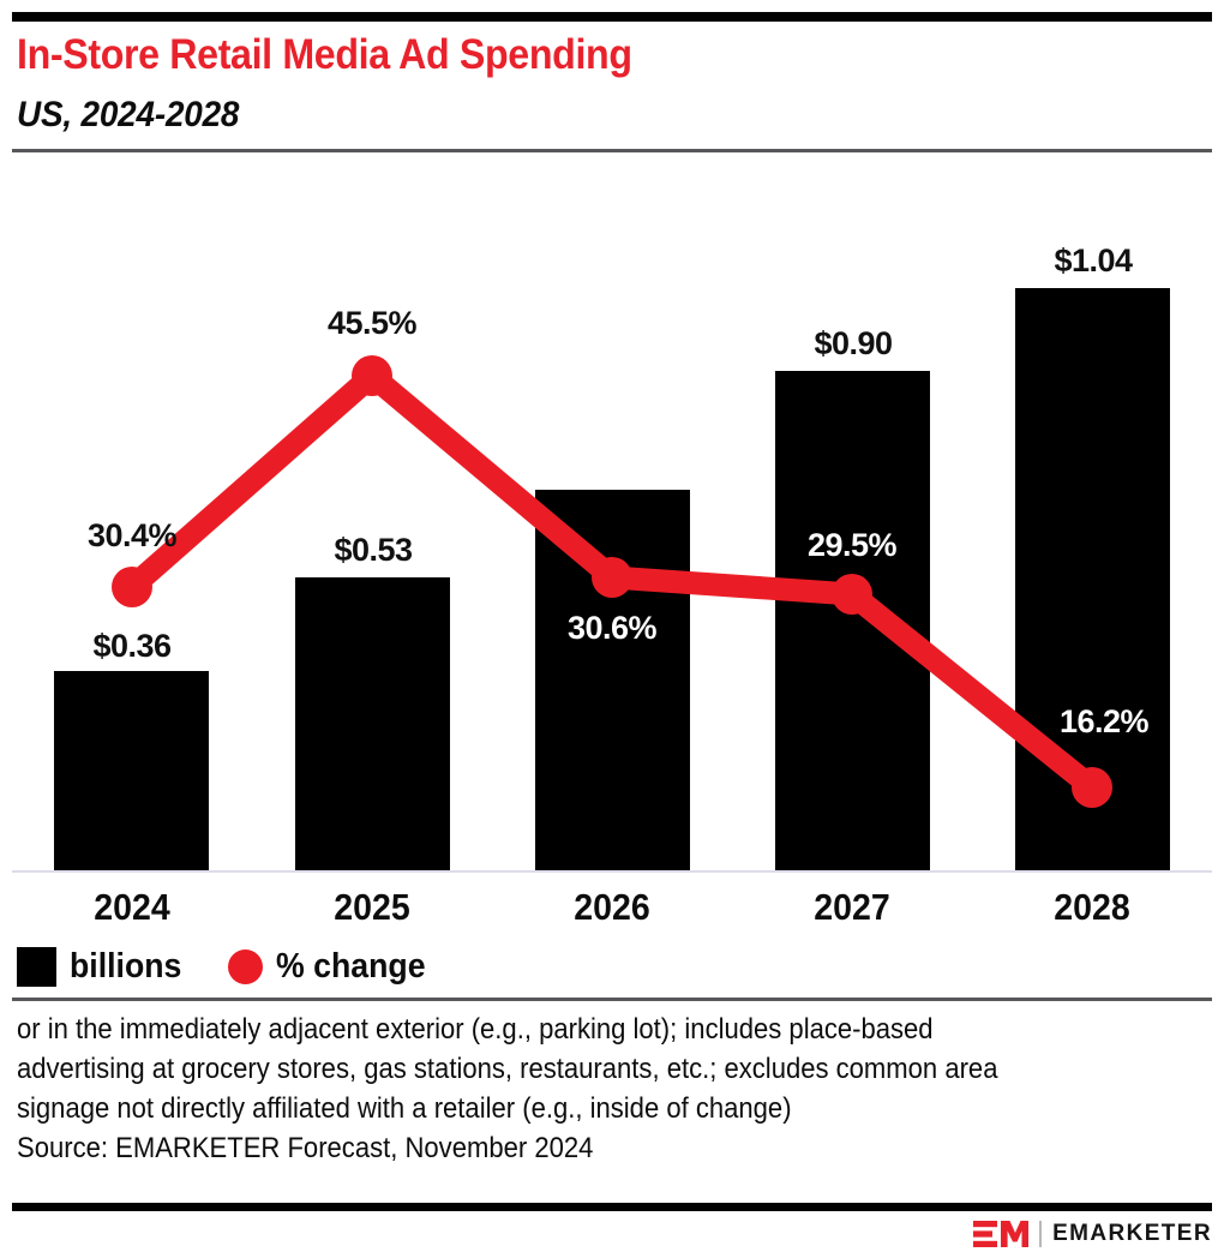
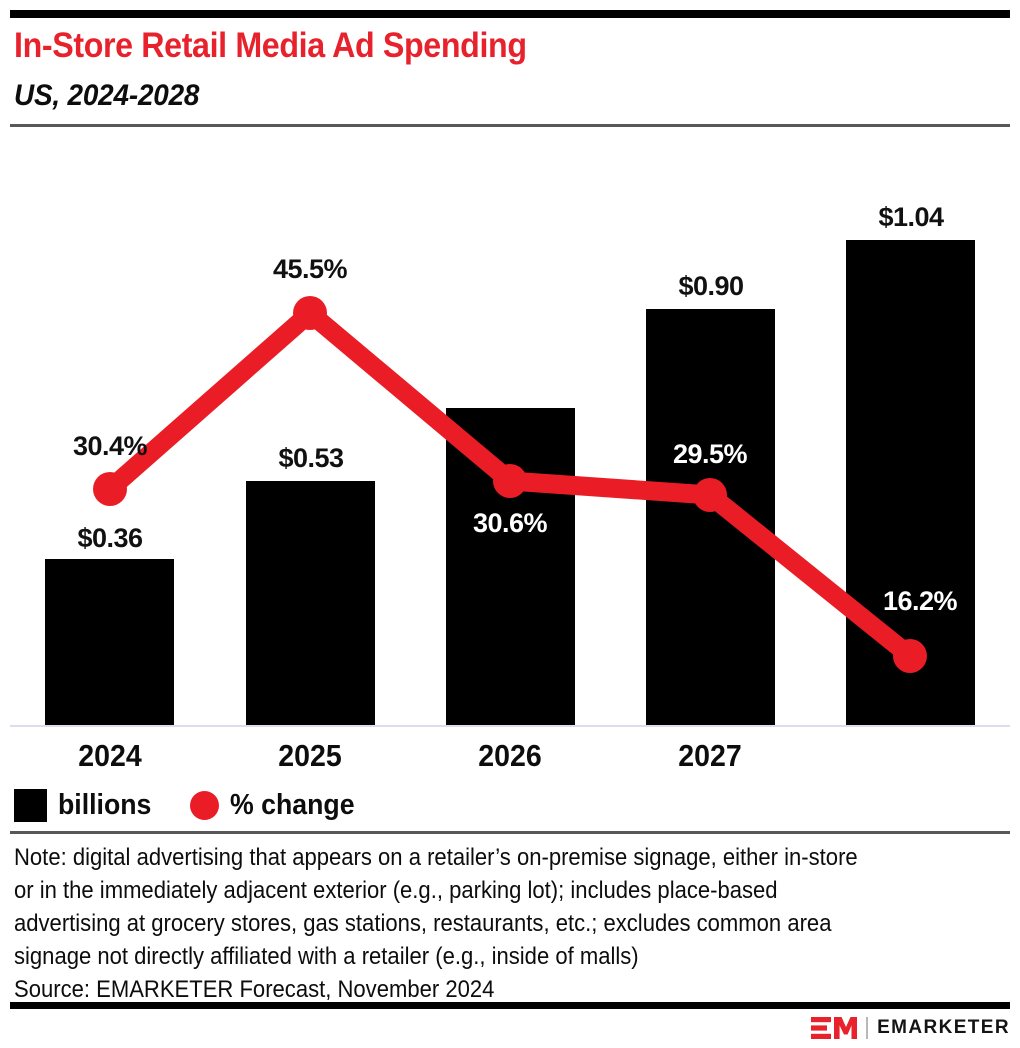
  In-Store Retail Media Ad Spending
  US, 2024-2028
  $0.36
  $0.53
  $0.90
  $1.04
  30.4%
  45.5%
  30.6%
  29.5%
  16.2%
  2024
  2025
  2026
  2027
- 2028
  billions
  % change
+ Note: digital advertising that appears on a retailer’s on-premise signage, either in-store
  or in the immediately adjacent exterior (e.g., parking lot); includes place-based
  advertising at grocery stores, gas stations, restaurants, etc.; excludes common area
- signage not directly affiliated with a retailer (e.g., inside of change)
+ signage not directly affiliated with a retailer (e.g., inside of malls)
  Source: EMARKETER Forecast, November 2024
  EMARKETER
